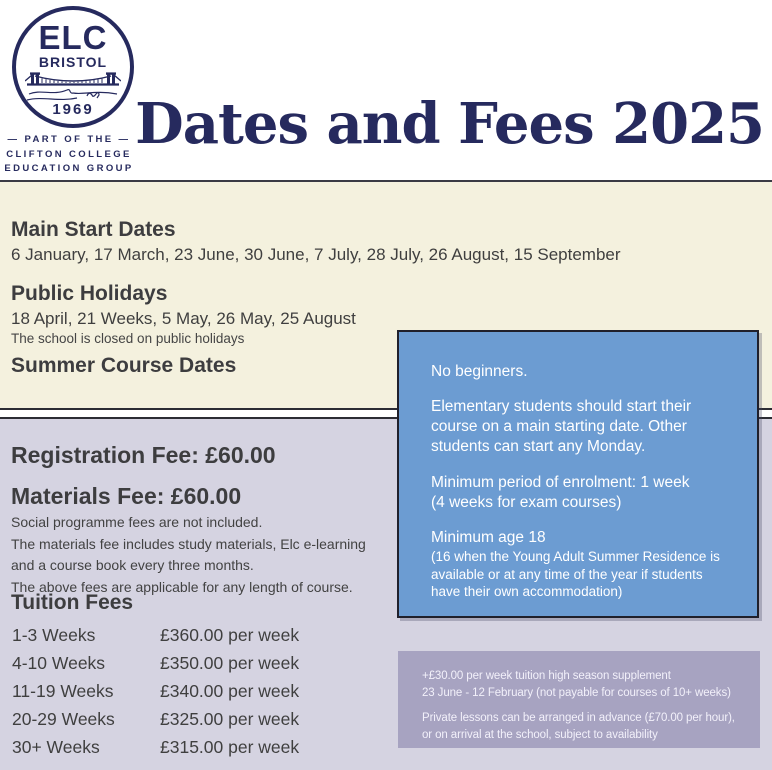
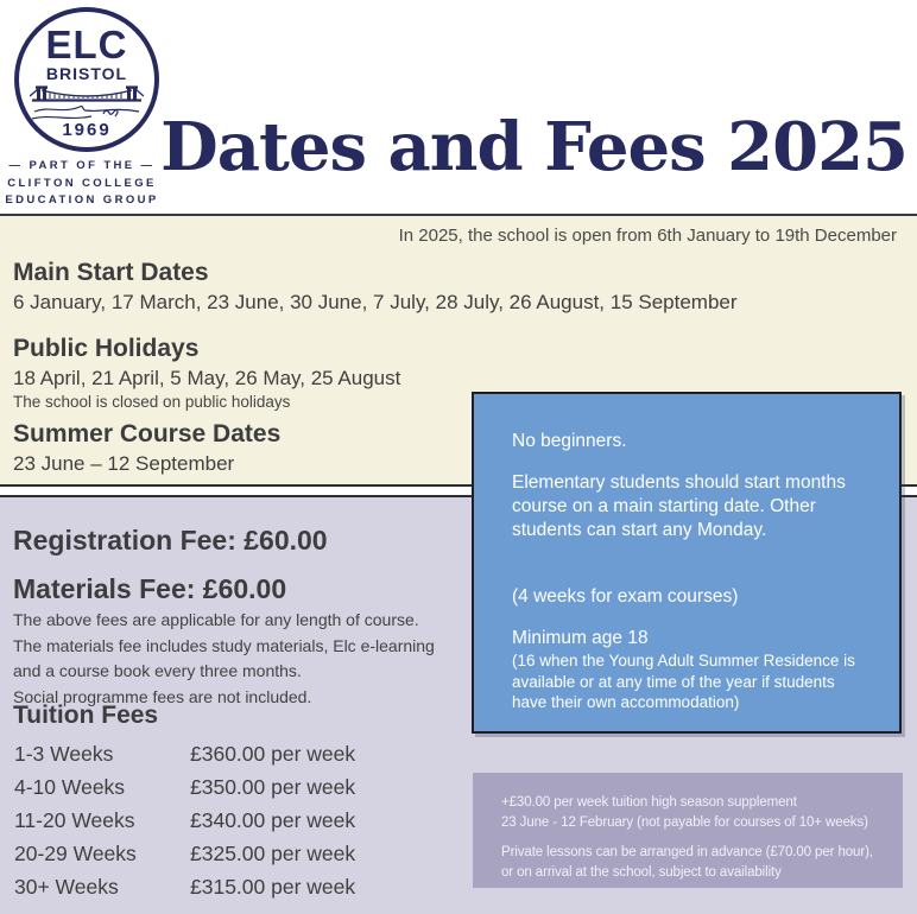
  ELC
  BRISTOL
  1969
  — PART OF THE —
  CLIFTON COLLEGE
  EDUCATION GROUP
  Dates and Fees 2025
+ In 2025, the school is open from 6th January to 19th December
  Main Start Dates
  6 January, 17 March, 23 June, 30 June, 7 July, 28 July, 26 August, 15 September
  Public Holidays
- 18 April, 21 Weeks, 5 May, 26 May, 25 August
+ 18 April, 21 April, 5 May, 26 May, 25 August
  The school is closed on public holidays
  Summer Course Dates
+ 23 June – 12 September
  Registration Fee: £60.00
  Materials Fee: £60.00
- Social programme fees are not included.
+ The above fees are applicable for any length of course.
  The materials fee includes study materials, Elc e-learning
  and a course book every three months.
- The above fees are applicable for any length of course.
+ Social programme fees are not included.
  Tuition Fees
  1-3 Weeks
  £360.00 per week
  4-10 Weeks
  £350.00 per week
- 11-19 Weeks
+ 11-20 Weeks
  £340.00 per week
  20-29 Weeks
  £325.00 per week
  30+ Weeks
  £315.00 per week
  No beginners.
- Elementary students should start their course on a main starting date. Other students can start any Monday.
+ Elementary students should start months course on a main starting date. Other students can start any Monday.
- Minimum period of enrolment: 1 week
  (4 weeks for exam courses)
  Minimum age 18
  (16 when the Young Adult Summer Residence is available or at any time of the year if students have their own accommodation)
  +£30.00 per week tuition high season supplement
  23 June - 12 February (not payable for courses of 10+ weeks)
  Private lessons can be arranged in advance (£70.00 per hour),
  or on arrival at the school, subject to availability
